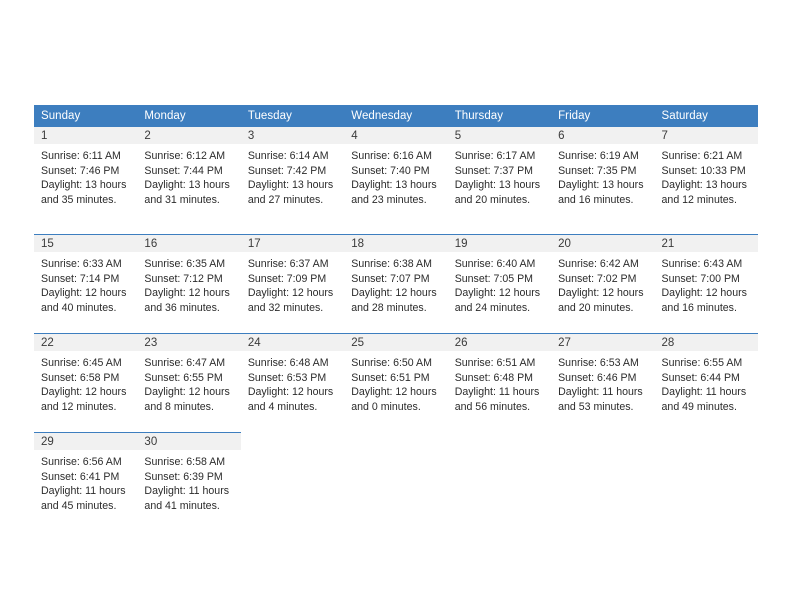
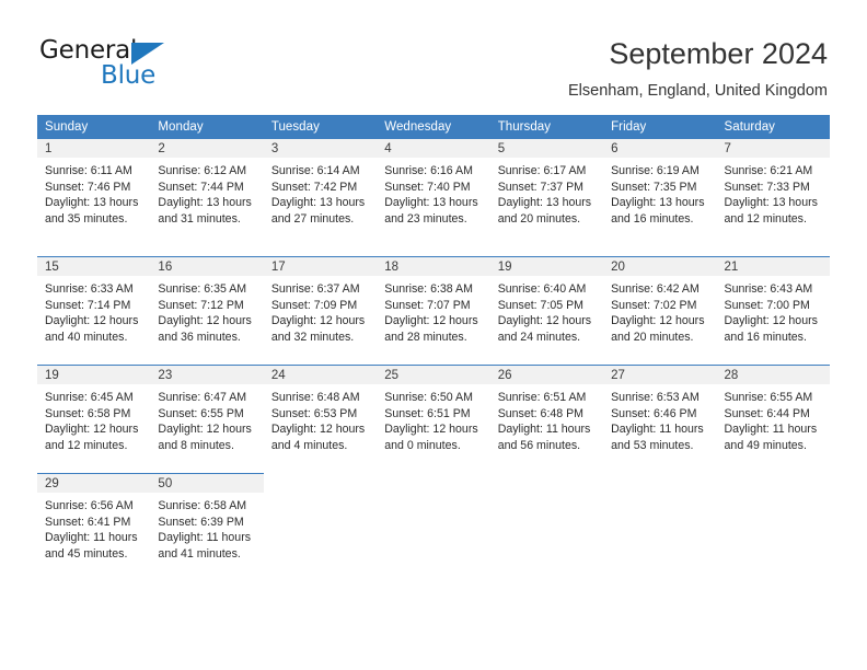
+ General
+ Blue
+ September 2024
+ Elsenham, England, United Kingdom
  Sunday	Monday	Tuesday	Wednesday	Thursday	Friday	Saturday
- 1Sunrise: 6:11 AMSunset: 7:46 PMDaylight: 13 hoursand 35 minutes.	2Sunrise: 6:12 AMSunset: 7:44 PMDaylight: 13 hoursand 31 minutes.	3Sunrise: 6:14 AMSunset: 7:42 PMDaylight: 13 hoursand 27 minutes.	4Sunrise: 6:16 AMSunset: 7:40 PMDaylight: 13 hoursand 23 minutes.	5Sunrise: 6:17 AMSunset: 7:37 PMDaylight: 13 hoursand 20 minutes.	6Sunrise: 6:19 AMSunset: 7:35 PMDaylight: 13 hoursand 16 minutes.	7Sunrise: 6:21 AMSunset: 10:33 PMDaylight: 13 hoursand 12 minutes.
+ 1Sunrise: 6:11 AMSunset: 7:46 PMDaylight: 13 hoursand 35 minutes.	2Sunrise: 6:12 AMSunset: 7:44 PMDaylight: 13 hoursand 31 minutes.	3Sunrise: 6:14 AMSunset: 7:42 PMDaylight: 13 hoursand 27 minutes.	4Sunrise: 6:16 AMSunset: 7:40 PMDaylight: 13 hoursand 23 minutes.	5Sunrise: 6:17 AMSunset: 7:37 PMDaylight: 13 hoursand 20 minutes.	6Sunrise: 6:19 AMSunset: 7:35 PMDaylight: 13 hoursand 16 minutes.	7Sunrise: 6:21 AMSunset: 7:33 PMDaylight: 13 hoursand 12 minutes.
  15Sunrise: 6:33 AMSunset: 7:14 PMDaylight: 12 hoursand 40 minutes.	16Sunrise: 6:35 AMSunset: 7:12 PMDaylight: 12 hoursand 36 minutes.	17Sunrise: 6:37 AMSunset: 7:09 PMDaylight: 12 hoursand 32 minutes.	18Sunrise: 6:38 AMSunset: 7:07 PMDaylight: 12 hoursand 28 minutes.	19Sunrise: 6:40 AMSunset: 7:05 PMDaylight: 12 hoursand 24 minutes.	20Sunrise: 6:42 AMSunset: 7:02 PMDaylight: 12 hoursand 20 minutes.	21Sunrise: 6:43 AMSunset: 7:00 PMDaylight: 12 hoursand 16 minutes.
- 22Sunrise: 6:45 AMSunset: 6:58 PMDaylight: 12 hoursand 12 minutes.	23Sunrise: 6:47 AMSunset: 6:55 PMDaylight: 12 hoursand 8 minutes.	24Sunrise: 6:48 AMSunset: 6:53 PMDaylight: 12 hoursand 4 minutes.	25Sunrise: 6:50 AMSunset: 6:51 PMDaylight: 12 hoursand 0 minutes.	26Sunrise: 6:51 AMSunset: 6:48 PMDaylight: 11 hoursand 56 minutes.	27Sunrise: 6:53 AMSunset: 6:46 PMDaylight: 11 hoursand 53 minutes.	28Sunrise: 6:55 AMSunset: 6:44 PMDaylight: 11 hoursand 49 minutes.
+ 19Sunrise: 6:45 AMSunset: 6:58 PMDaylight: 12 hoursand 12 minutes.	23Sunrise: 6:47 AMSunset: 6:55 PMDaylight: 12 hoursand 8 minutes.	24Sunrise: 6:48 AMSunset: 6:53 PMDaylight: 12 hoursand 4 minutes.	25Sunrise: 6:50 AMSunset: 6:51 PMDaylight: 12 hoursand 0 minutes.	26Sunrise: 6:51 AMSunset: 6:48 PMDaylight: 11 hoursand 56 minutes.	27Sunrise: 6:53 AMSunset: 6:46 PMDaylight: 11 hoursand 53 minutes.	28Sunrise: 6:55 AMSunset: 6:44 PMDaylight: 11 hoursand 49 minutes.
- 29Sunrise: 6:56 AMSunset: 6:41 PMDaylight: 11 hoursand 45 minutes.	30Sunrise: 6:58 AMSunset: 6:39 PMDaylight: 11 hoursand 41 minutes.
+ 29Sunrise: 6:56 AMSunset: 6:41 PMDaylight: 11 hoursand 45 minutes.	50Sunrise: 6:58 AMSunset: 6:39 PMDaylight: 11 hoursand 41 minutes.
